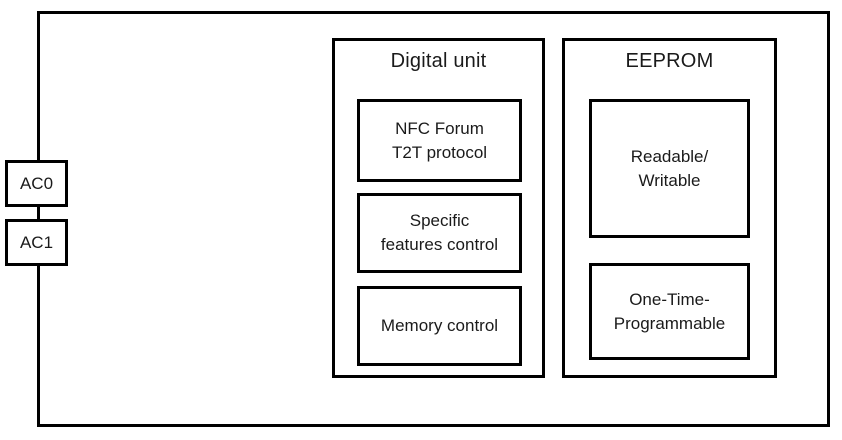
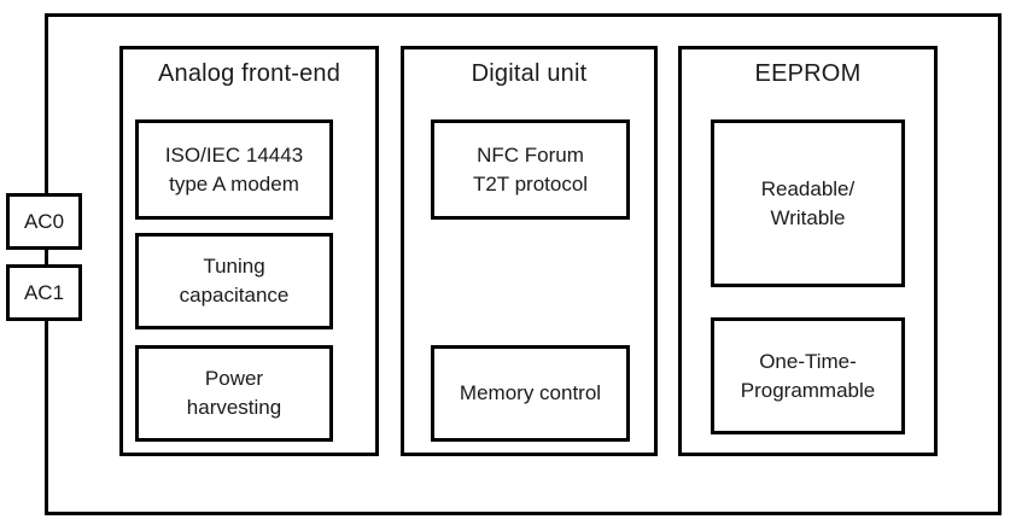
+ Analog front-end
+ ISO/IEC 14443
+ type A modem
+ Tuning
+ capacitance
+ Power
+ harvesting
  Digital unit
  NFC Forum
  T2T protocol
- Specific
- features control
  Memory control
  EEPROM
  Readable/
  Writable
  One-Time-
  Programmable
  AC0
  AC1
